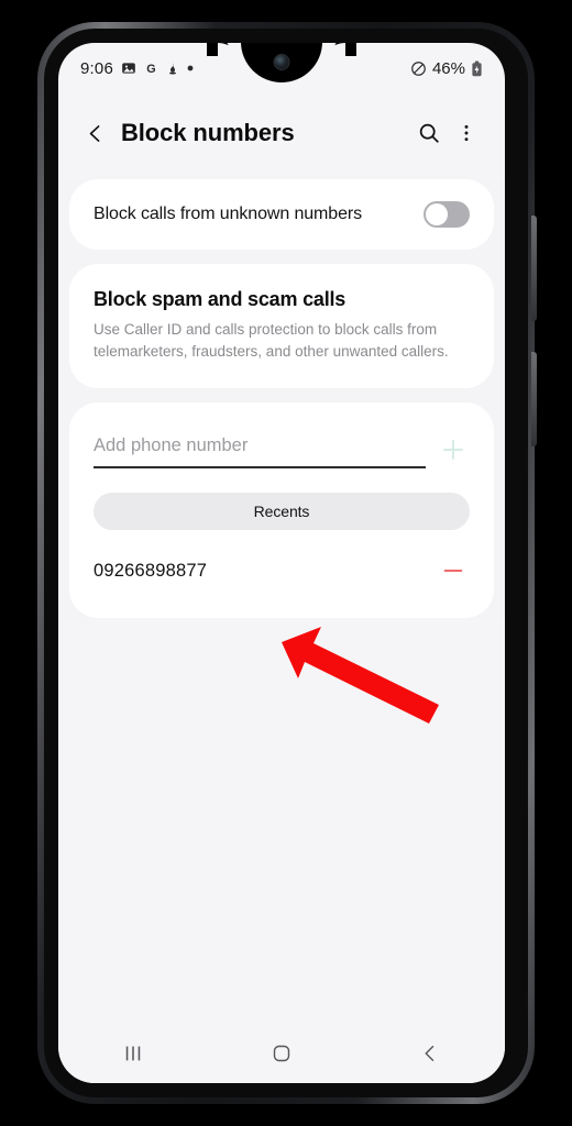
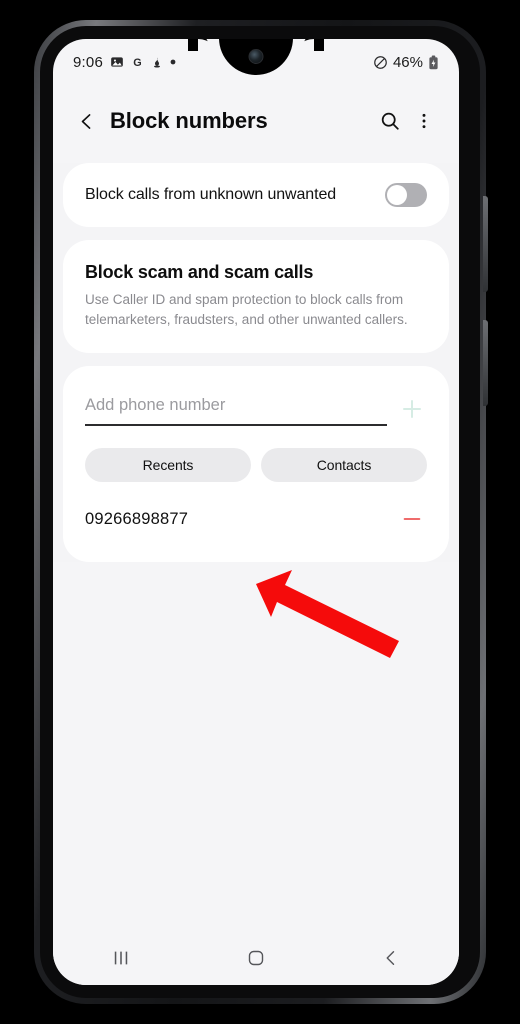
  9:06
  G
  46%
  Block numbers
- Block calls from unknown numbers
+ Block calls from unknown unwanted
- Block spam and scam calls
+ Block scam and scam calls
- Use Caller ID and calls protection to block calls from telemarketers, fraudsters, and other unwanted callers.
+ Use Caller ID and spam protection to block calls from telemarketers, fraudsters, and other unwanted callers.
  Add phone number
  Recents
+ Contacts
  09266898877
